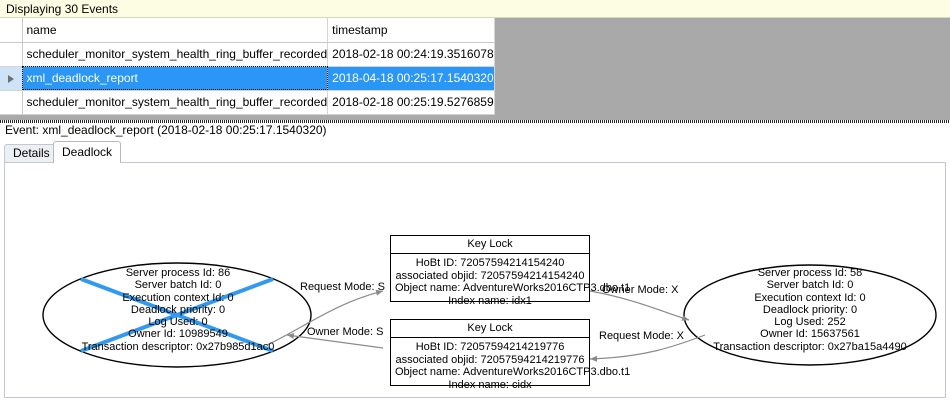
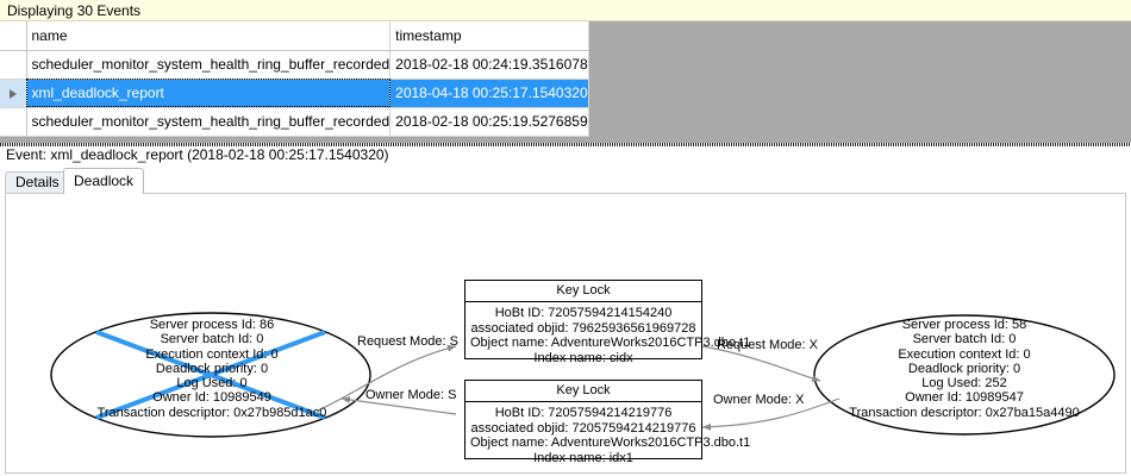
  Displaying 30 Events
  	name	timestamp
  	scheduler_monitor_system_health_ring_buffer_recorded	2018-02-18 00:24:19.3516078
  	xml_deadlock_report	2018-04-18 00:25:17.1540320
  	scheduler_monitor_system_health_ring_buffer_recorded	2018-02-18 00:25:19.5276859
  Event: xml_deadlock_report (2018-02-18 00:25:17.1540320)
  Details
  Deadlock
  Server process Id: 86
  Server batch Id: 0
  Execution context Id: 0
  Deadlock priority: 0
  Log Used: 0
  Owner Id: 10989549
  Transaction descriptor: 0x27b985d1ac0
  Server process Id: 58
  Server batch Id: 0
  Execution context Id: 0
  Deadlock priority: 0
  Log Used: 252
- Owner Id: 15637561
+ Owner Id: 10989547
  Transaction descriptor: 0x27ba15a4490
  Key Lock
  HoBt ID: 72057594214154240
- associated objid: 72057594214154240
+ associated objid: 79625936561969728
  Object name: AdventureWorks2016CTP3.
- Index name: idx1
+ Index name: cidx
  Key Lock
  HoBt ID: 72057594214219776
  associated objid: 72057594214219776
  Object name: AdventureWorks2016CTP3.dbo.t1
- Index name: cidx
+ Index name: idx1
  Request Mode: S
- Owner Mode: X
+ Request Mode: X
  Owner Mode: S
- Request Mode: X
+ Owner Mode: X
